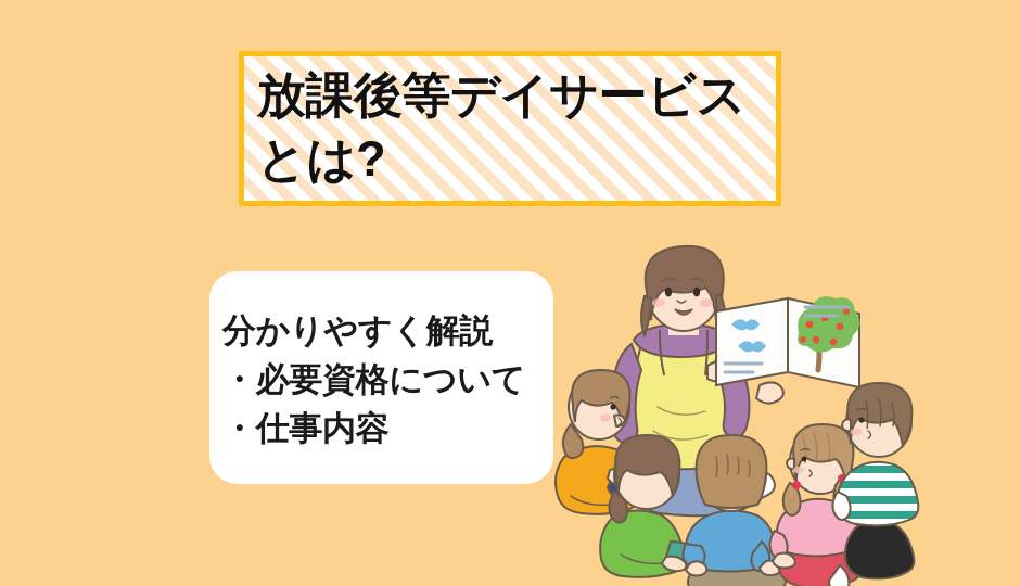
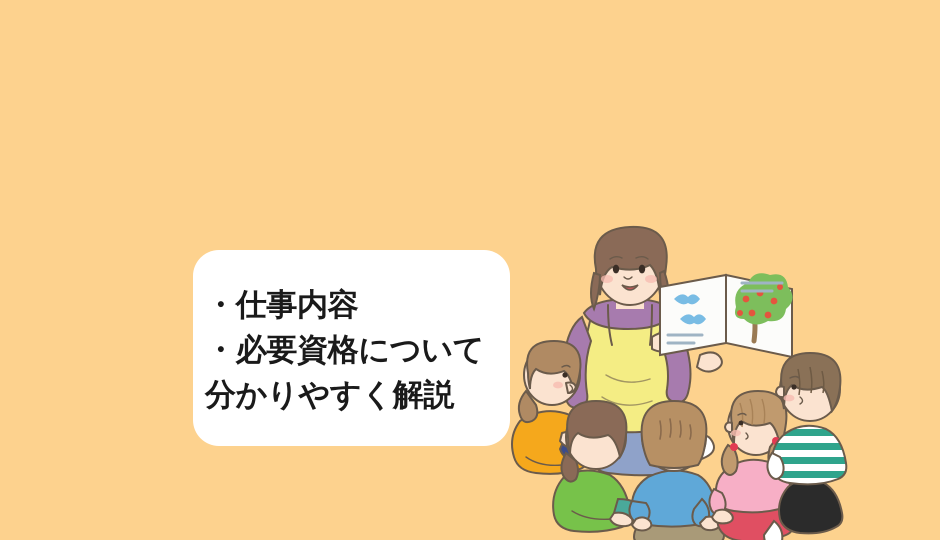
- 放課後等デイサービス
- とは?
- 分かりやすく解説
+ ・仕事内容
  ・必要資格について
- ・仕事内容
+ 分かりやすく解説
